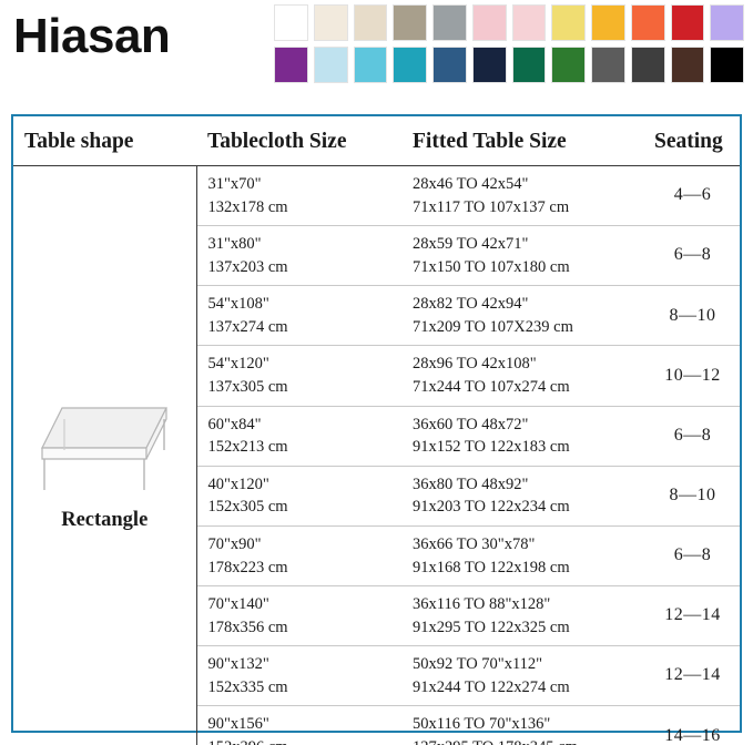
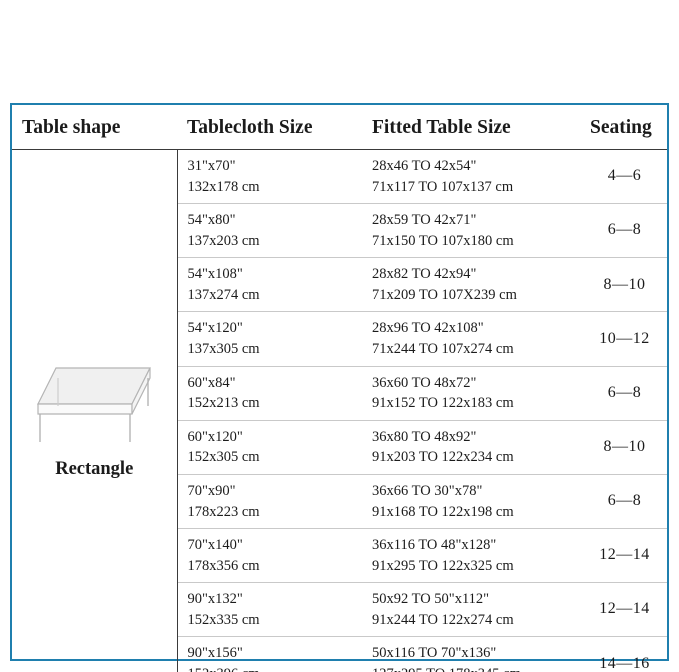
- Hiasan
  Table shape	Tablecloth Size	Fitted Table Size	Seating
  Rectangle	31"x70"132x178 cm	28x46 TO 42x54"71x117 TO 107x137 cm	4—6
- 31"x80"137x203 cm	28x59 TO 42x71"71x150 TO 107x180 cm	6—8
+ 54"x80"137x203 cm	28x59 TO 42x71"71x150 TO 107x180 cm	6—8
  54"x108"137x274 cm	28x82 TO 42x94"71x209 TO 107X239 cm	8—10
  54"x120"137x305 cm	28x96 TO 42x108"71x244 TO 107x274 cm	10—12
  60"x84"152x213 cm	36x60 TO 48x72"91x152 TO 122x183 cm	6—8
- 40"x120"152x305 cm	36x80 TO 48x92"91x203 TO 122x234 cm	8—10
+ 60"x120"152x305 cm	36x80 TO 48x92"91x203 TO 122x234 cm	8—10
  70"x90"178x223 cm	36x66 TO 30"x78"91x168 TO 122x198 cm	6—8
- 70"x140"178x356 cm	36x116 TO 88"x128"91x295 TO 122x325 cm	12—14
+ 70"x140"178x356 cm	36x116 TO 48"x128"91x295 TO 122x325 cm	12—14
- 90"x132"152x335 cm	50x92 TO 70"x112"91x244 TO 122x274 cm	12—14
+ 90"x132"152x335 cm	50x92 TO 50"x112"91x244 TO 122x274 cm	12—14
